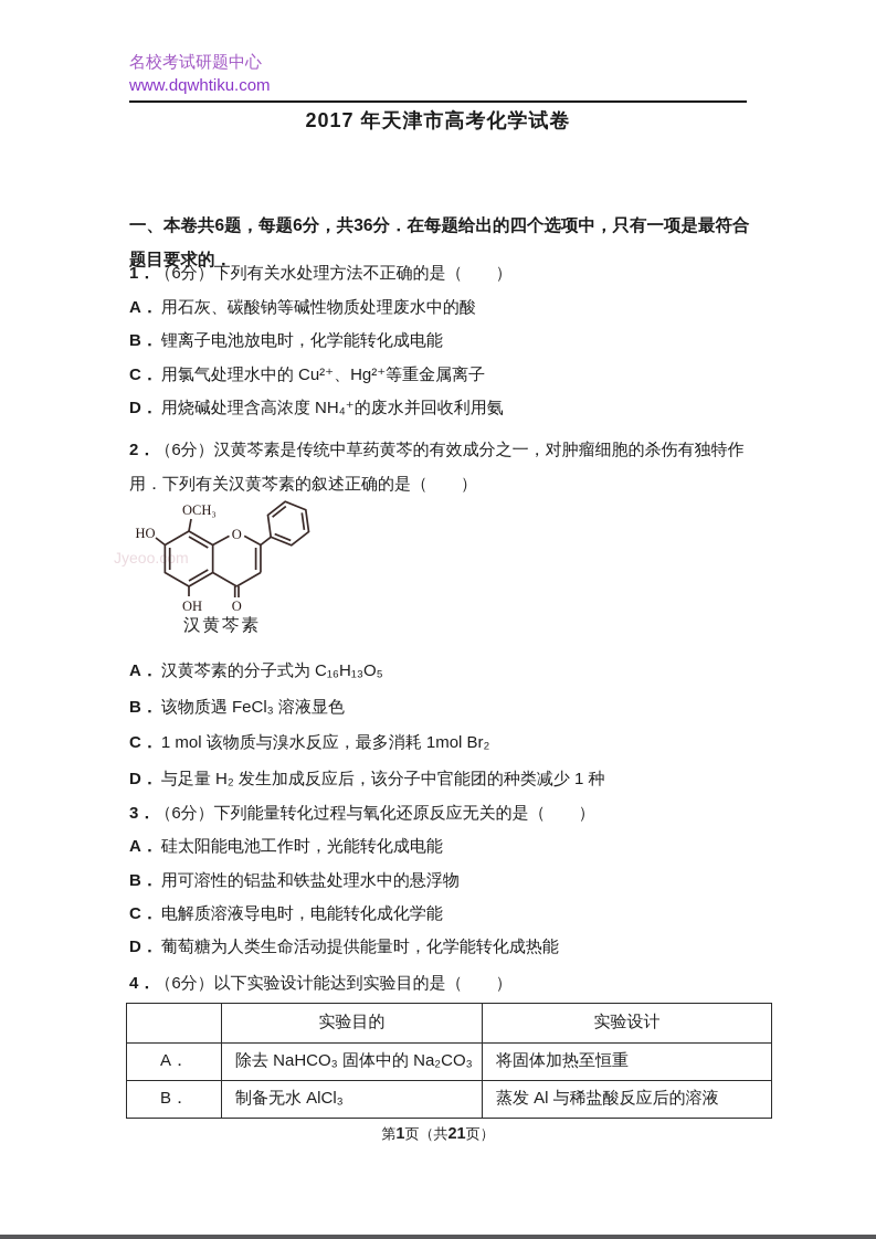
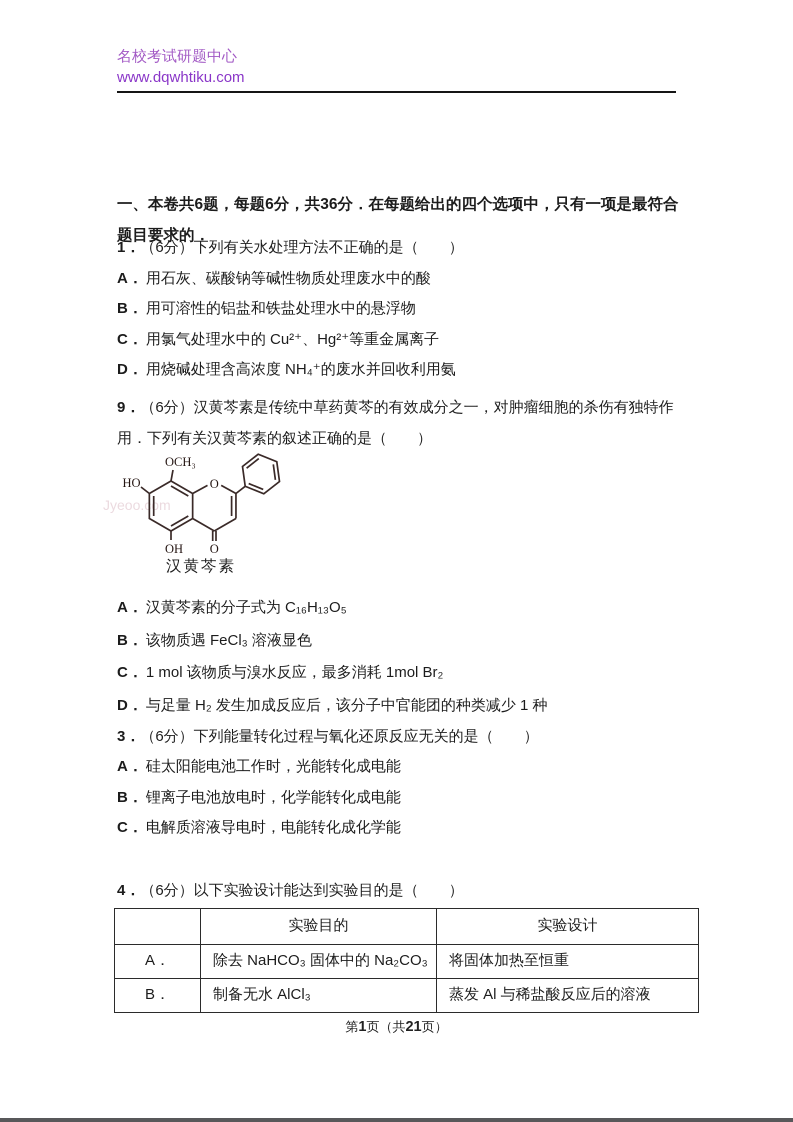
  名校考试研题中心
  www.dqwhtiku.com
- 2017 年天津市高考化学试卷
  一、本卷共6题，每题6分，共36分．在每题给出的四个选项中，只有一项是最符合题目要求的．
  1．（6分）下列有关水处理方法不正确的是（ ）
  A． 用石灰、碳酸钠等碱性物质处理废水中的酸
- B． 锂离子电池放电时，化学能转化成电能
+ B． 用可溶性的铝盐和铁盐处理水中的悬浮物
  C． 用氯气处理水中的 Cu²⁺、Hg²⁺等重金属离子
  D． 用烧碱处理含高浓度 NH₄⁺的废水并回收利用氨
- 2．（6分）汉黄芩素是传统中草药黄芩的有效成分之一，对肿瘤细胞的杀伤有独特作用．下列有关汉黄芩素的叙述正确的是（ ）
+ 9．（6分）汉黄芩素是传统中草药黄芩的有效成分之一，对肿瘤细胞的杀伤有独特作用．下列有关汉黄芩素的叙述正确的是（ ）
  Jyeoo.com
  OCH₃
  HO
  O
  OH
  O
  汉黄芩素
  A． 汉黄芩素的分子式为 C₁₆H₁₃O₅
  B． 该物质遇 FeCl₃ 溶液显色
  C． 1 mol 该物质与溴水反应，最多消耗 1mol Br₂
  D． 与足量 H₂ 发生加成反应后，该分子中官能团的种类减少 1 种
  3．（6分）下列能量转化过程与氧化还原反应无关的是（ ）
  A． 硅太阳能电池工作时，光能转化成电能
- B． 用可溶性的铝盐和铁盐处理水中的悬浮物
+ B． 锂离子电池放电时，化学能转化成电能
  C． 电解质溶液导电时，电能转化成化学能
- D． 葡萄糖为人类生命活动提供能量时，化学能转化成热能
  4．（6分）以下实验设计能达到实验目的是（ ）
  	实验目的	实验设计
  A．	除去 NaHCO₃ 固体中的 Na₂CO₃	将固体加热至恒重
  B．	制备无水 AlCl₃	蒸发 Al 与稀盐酸反应后的溶液
  第1页（共21页）
